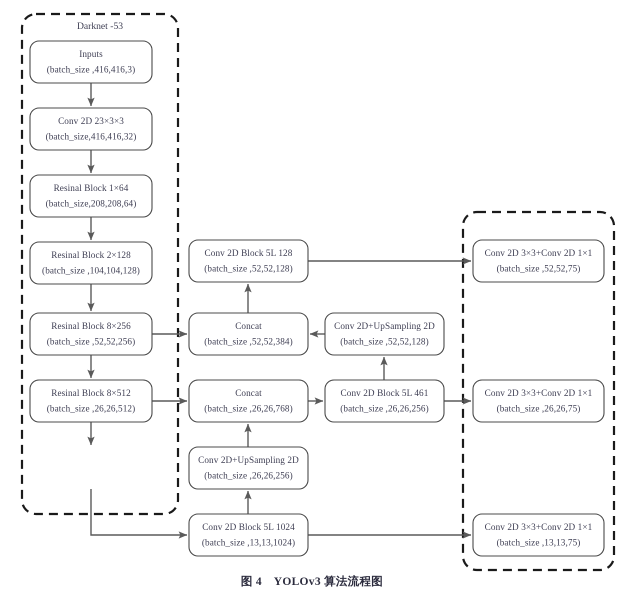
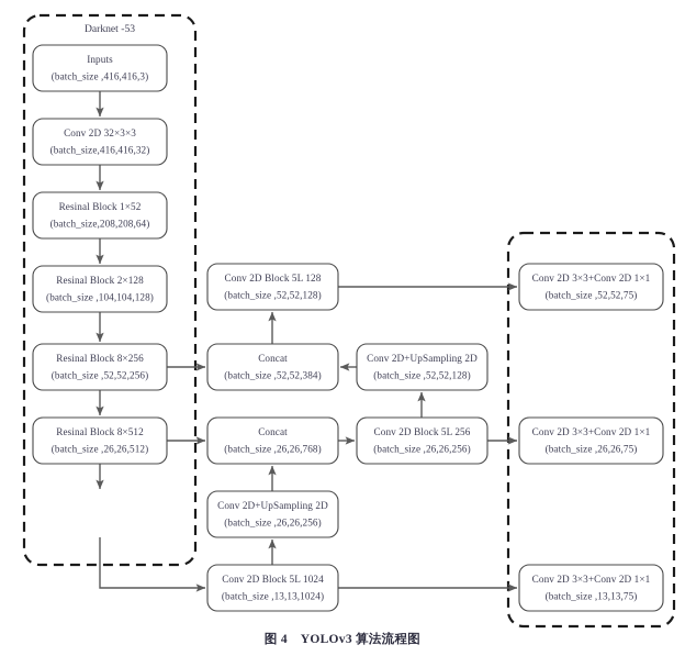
  Darknet -53
  Inputs
  (batch_size ,416,416,3)
- Conv 2D 23×3×3
+ Conv 2D 32×3×3
  (batch_size,416,416,32)
- Resinal Block 1×64
+ Resinal Block 1×52
  (batch_size,208,208,64)
  Resinal Block 2×128
  (batch_size ,104,104,128)
  Resinal Block 8×256
  (batch_size ,52,52,256)
  Resinal Block 8×512
  (batch_size ,26,26,512)
  Conv 2D Block 5L 128
  (batch_size ,52,52,128)
  Concat
  (batch_size ,52,52,384)
  Concat
  (batch_size ,26,26,768)
  Conv 2D+UpSampling 2D
  (batch_size ,26,26,256)
  Conv 2D Block 5L 1024
  (batch_size ,13,13,1024)
  Conv 2D+UpSampling 2D
  (batch_size ,52,52,128)
- Conv 2D Block 5L 461
+ Conv 2D Block 5L 256
  (batch_size ,26,26,256)
  Conv 2D 3×3+Conv 2D 1×1
  (batch_size ,52,52,75)
  Conv 2D 3×3+Conv 2D 1×1
  (batch_size ,26,26,75)
  Conv 2D 3×3+Conv 2D 1×1
  (batch_size ,13,13,75)
  图 4 YOLOv3 算法流程图
